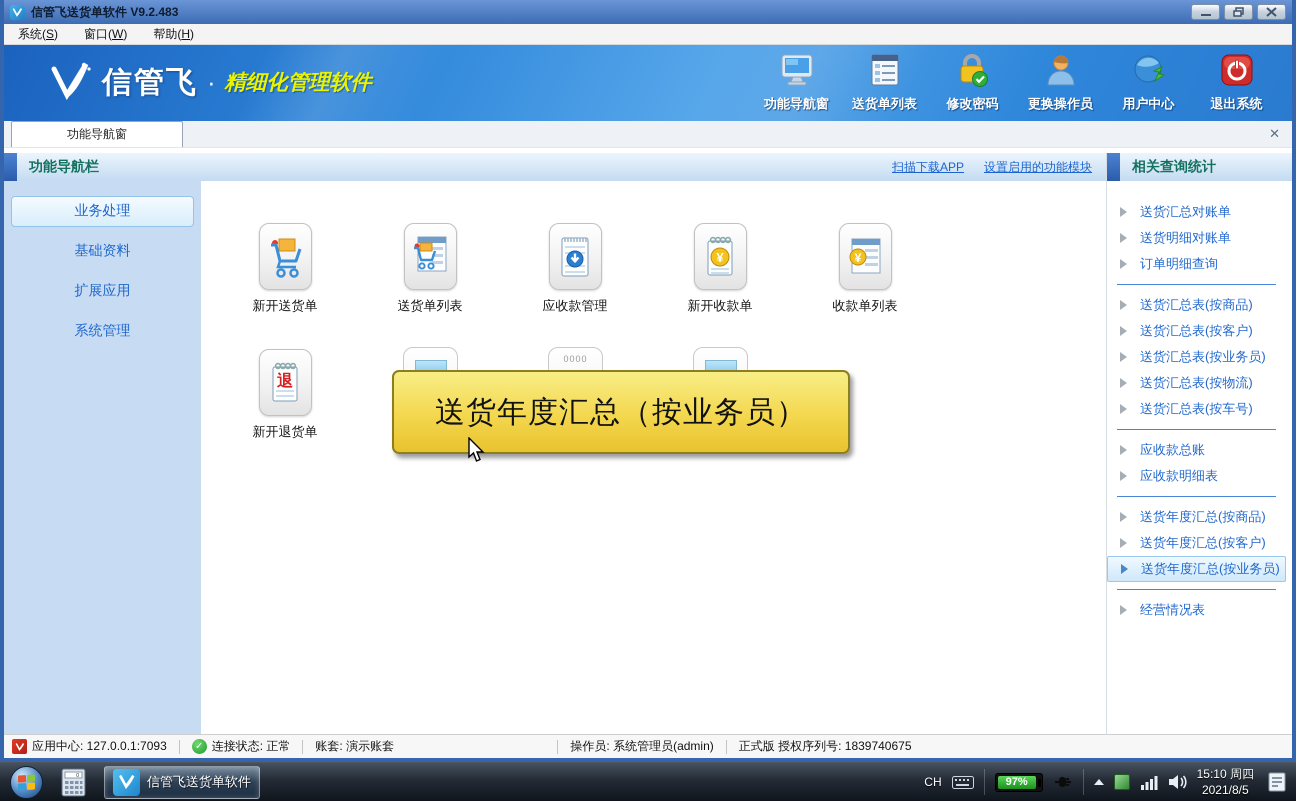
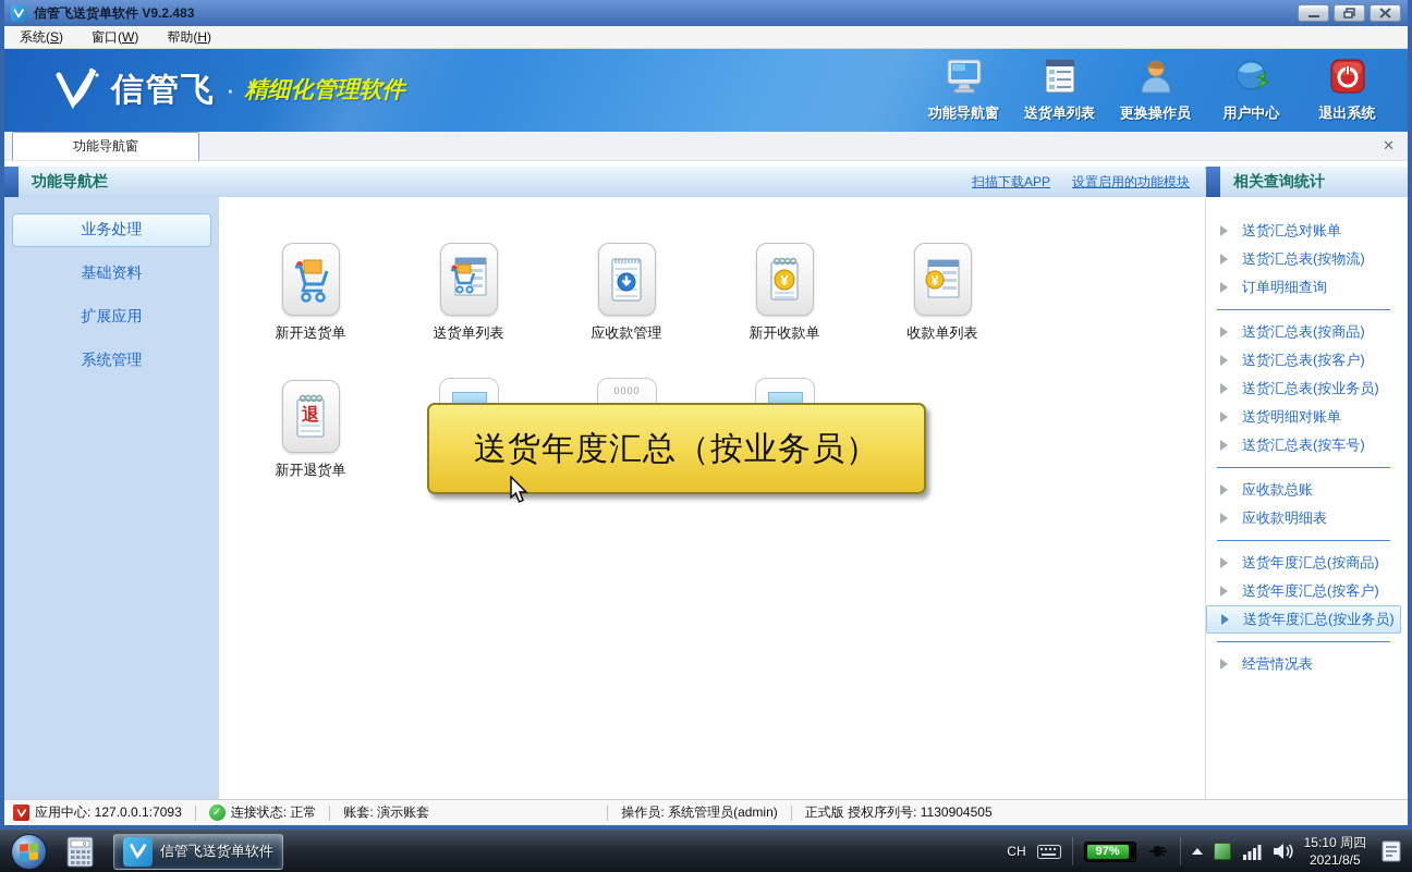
  信管飞送货单软件 V9.2.483
  系统(S)
  窗口(W)
  帮助(H)
  信管飞
  ·
  精细化管理软件
  功能导航窗
  送货单列表
- 修改密码
  更换操作员
  用户中心
  退出系统
  功能导航窗
  ✕
  功能导航栏
  扫描下载APP
  设置启用的功能模块
  业务处理
  基础资料
  扩展应用
  系统管理
  新开送货单
  送货单列表
  应收款管理
  ¥
  新开收款单
  ¥
  收款单列表
  退
  新开退货单
  0000
  送货年度汇总（按业务员）
  相关查询统计
  送货汇总对账单
- 送货明细对账单
+ 送货汇总表(按物流)
  订单明细查询
  送货汇总表(按商品)
  送货汇总表(按客户)
  送货汇总表(按业务员)
- 送货汇总表(按物流)
+ 送货明细对账单
  送货汇总表(按车号)
  应收款总账
  应收款明细表
  送货年度汇总(按商品)
  送货年度汇总(按客户)
  送货年度汇总(按业务员)
  经营情况表
  应用中心: 127.0.0.1:7093
  ✓
  连接状态: 正常
  账套: 演示账套
  操作员: 系统管理员(admin)
- 正式版 授权序列号: 1839740675
+ 正式版 授权序列号: 1130904505
  信管飞送货单软件
  CH
  97%
  15:10 周四
  2021/8/5
